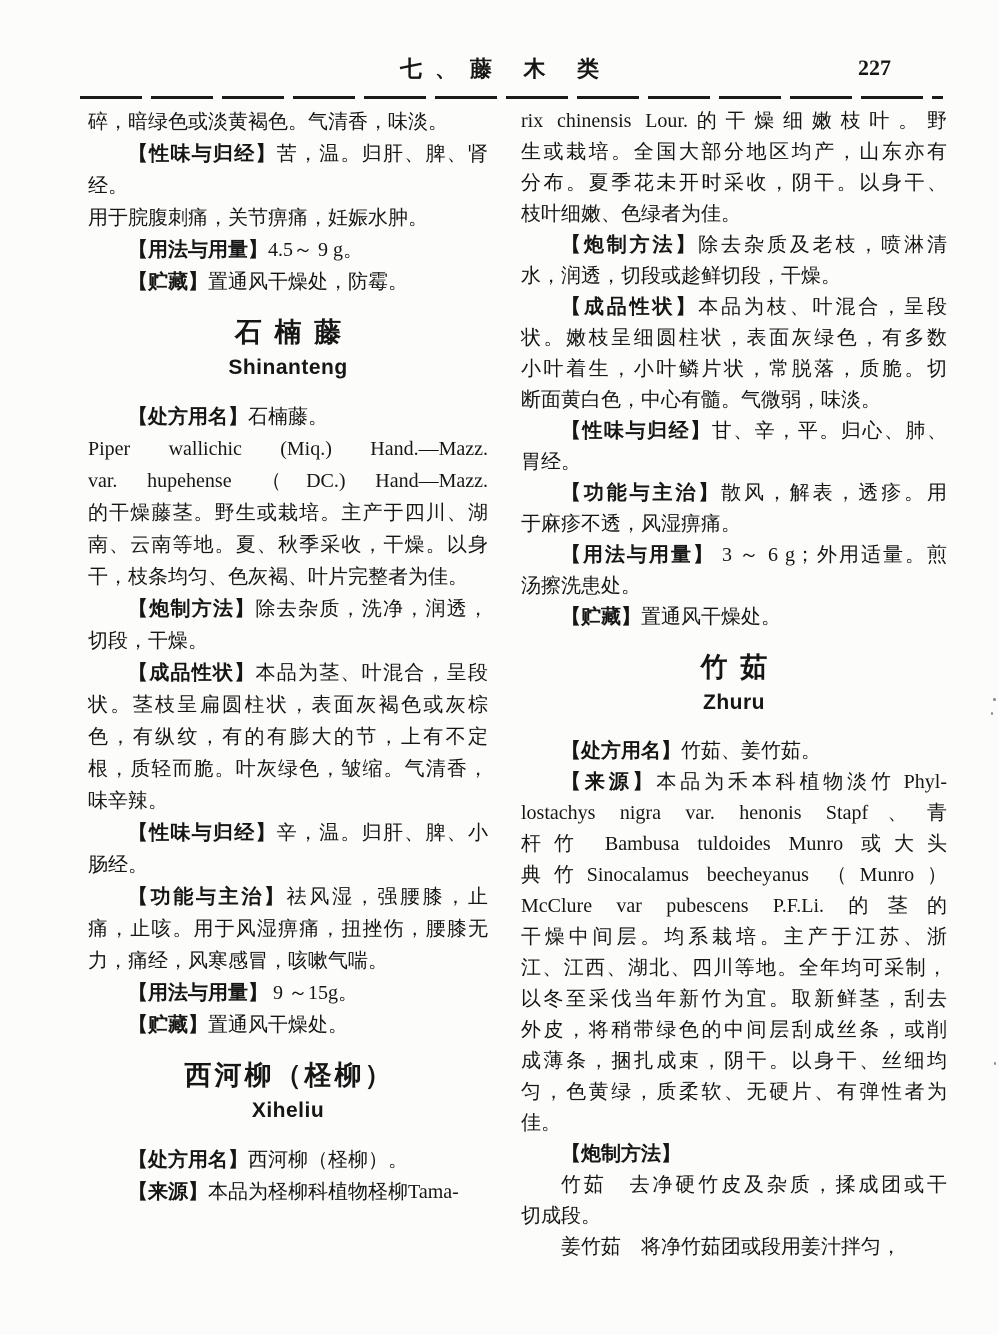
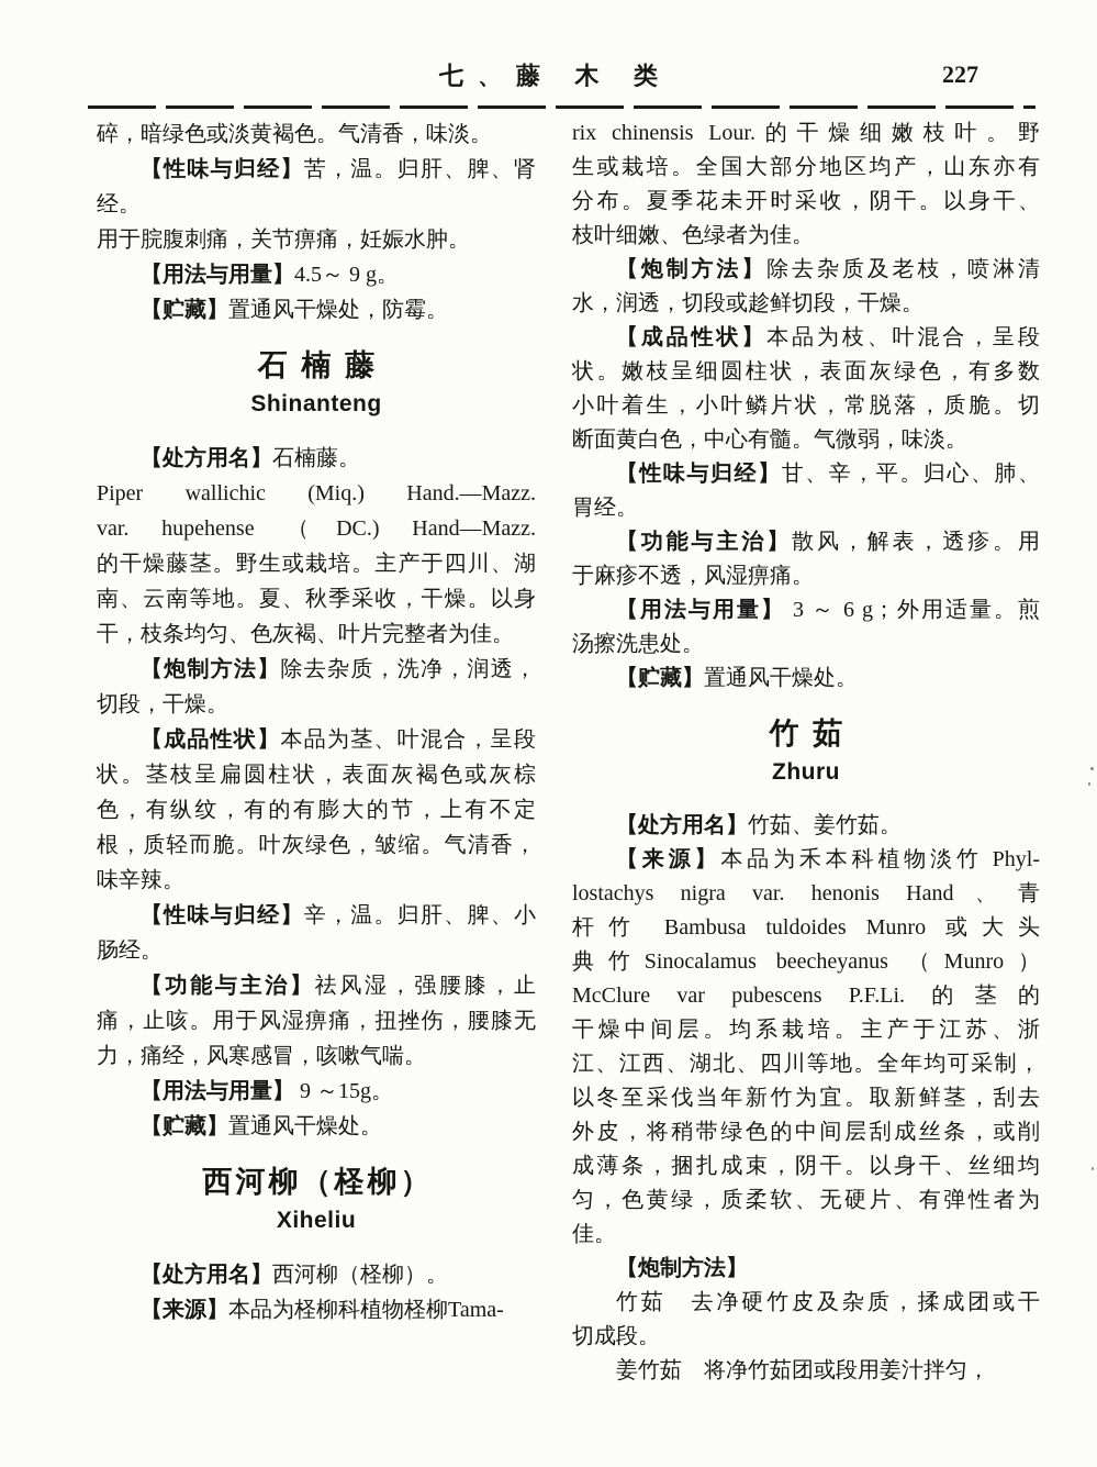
  七、藤 木 类
  227
  碎，暗绿色或淡黄褐色。气清香，味淡。
  【性味与归经】苦，温。归肝、脾、肾
  经。
  用于脘腹刺痛，关节痹痛，妊娠水肿。
  【用法与用量】4.5～ 9 g。
  【贮藏】置通风干燥处，防霉。
  石 楠 藤
  Shinanteng
  【处方用名】石楠藤。
  Piper wallichic (Miq.) Hand.—Mazz.
  var. hupehense （DC.) Hand—Mazz.
  的干燥藤茎。野生或栽培。主产于四川、湖
  南、云南等地。夏、秋季采收，干燥。以身
  干，枝条均匀、色灰褐、叶片完整者为佳。
  【炮制方法】除去杂质，洗净，润透，
  切段，干燥。
  【成品性状】本品为茎、叶混合，呈段
  状。茎枝呈扁圆柱状，表面灰褐色或灰棕
  色，有纵纹，有的有膨大的节，上有不定
  根，质轻而脆。叶灰绿色，皱缩。气清香，
  味辛辣。
  【性味与归经】辛，温。归肝、脾、小
  肠经。
  【功能与主治】祛风湿，强腰膝，止
  痛，止咳。用于风湿痹痛，扭挫伤，腰膝无
  力，痛经，风寒感冒，咳嗽气喘。
  【用法与用量】 9 ～15g。
  【贮藏】置通风干燥处。
  西河柳（柽柳）
  Xiheliu
  【处方用名】西河柳（柽柳）。
  【来源】本品为柽柳科植物柽柳Tama-
  rix chinensis Lour.的干燥细嫩枝叶。野
  生或栽培。全国大部分地区均产，山东亦有
  分布。夏季花未开时采收，阴干。以身干、
  枝叶细嫩、色绿者为佳。
  【炮制方法】除去杂质及老枝，喷淋清
  水，润透，切段或趁鲜切段，干燥。
  【成品性状】本品为枝、叶混合，呈段
  状。嫩枝呈细圆柱状，表面灰绿色，有多数
  小叶着生，小叶鳞片状，常脱落，质脆。切
  断面黄白色，中心有髓。气微弱，味淡。
  【性味与归经】甘、辛，平。归心、肺、
  胃经。
  【功能与主治】散风，解表，透疹。用
  于麻疹不透，风湿痹痛。
  【用法与用量】 3 ～ 6 g；外用适量。煎
  汤擦洗患处。
  【贮藏】置通风干燥处。
  竹 茹
  Zhuru
  【处方用名】竹茹、姜竹茹。
  【来源】本品为禾本科植物淡竹 Phyl-
- lostachys nigra var. henonis Stapf、青
+ lostachys nigra var. henonis Hand、青
  杆竹 Bambusa tuldoides Munro 或大头
  典竹Sinocalamus beecheyanus （Munro）
  McClure var pubescens P.F.Li. 的茎的
  干燥中间层。均系栽培。主产于江苏、浙
  江、江西、湖北、四川等地。全年均可采制，
  以冬至采伐当年新竹为宜。取新鲜茎，刮去
  外皮，将稍带绿色的中间层刮成丝条，或削
  成薄条，捆扎成束，阴干。以身干、丝细均
  匀，色黄绿，质柔软、无硬片、有弹性者为
  佳。
  【炮制方法】
  竹茹 去净硬竹皮及杂质，揉成团或干
  切成段。
  姜竹茹 将净竹茹团或段用姜汁拌匀，
